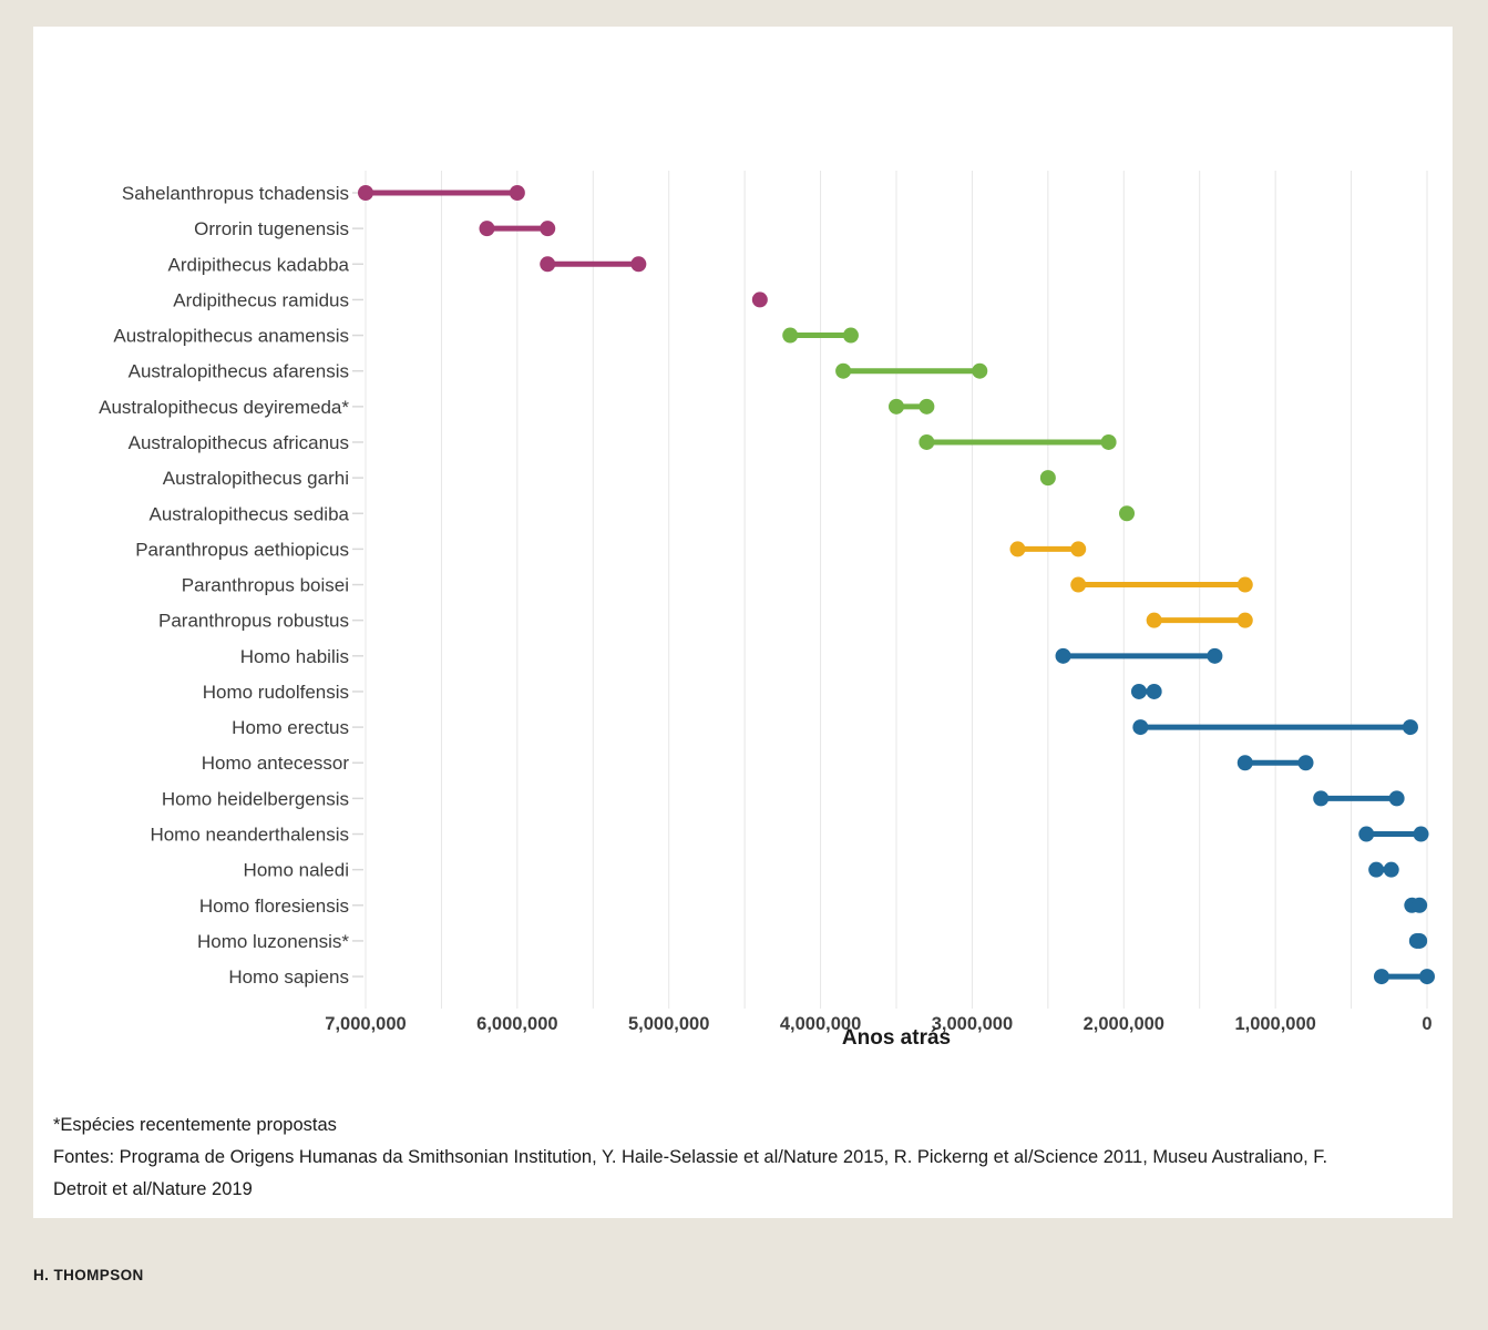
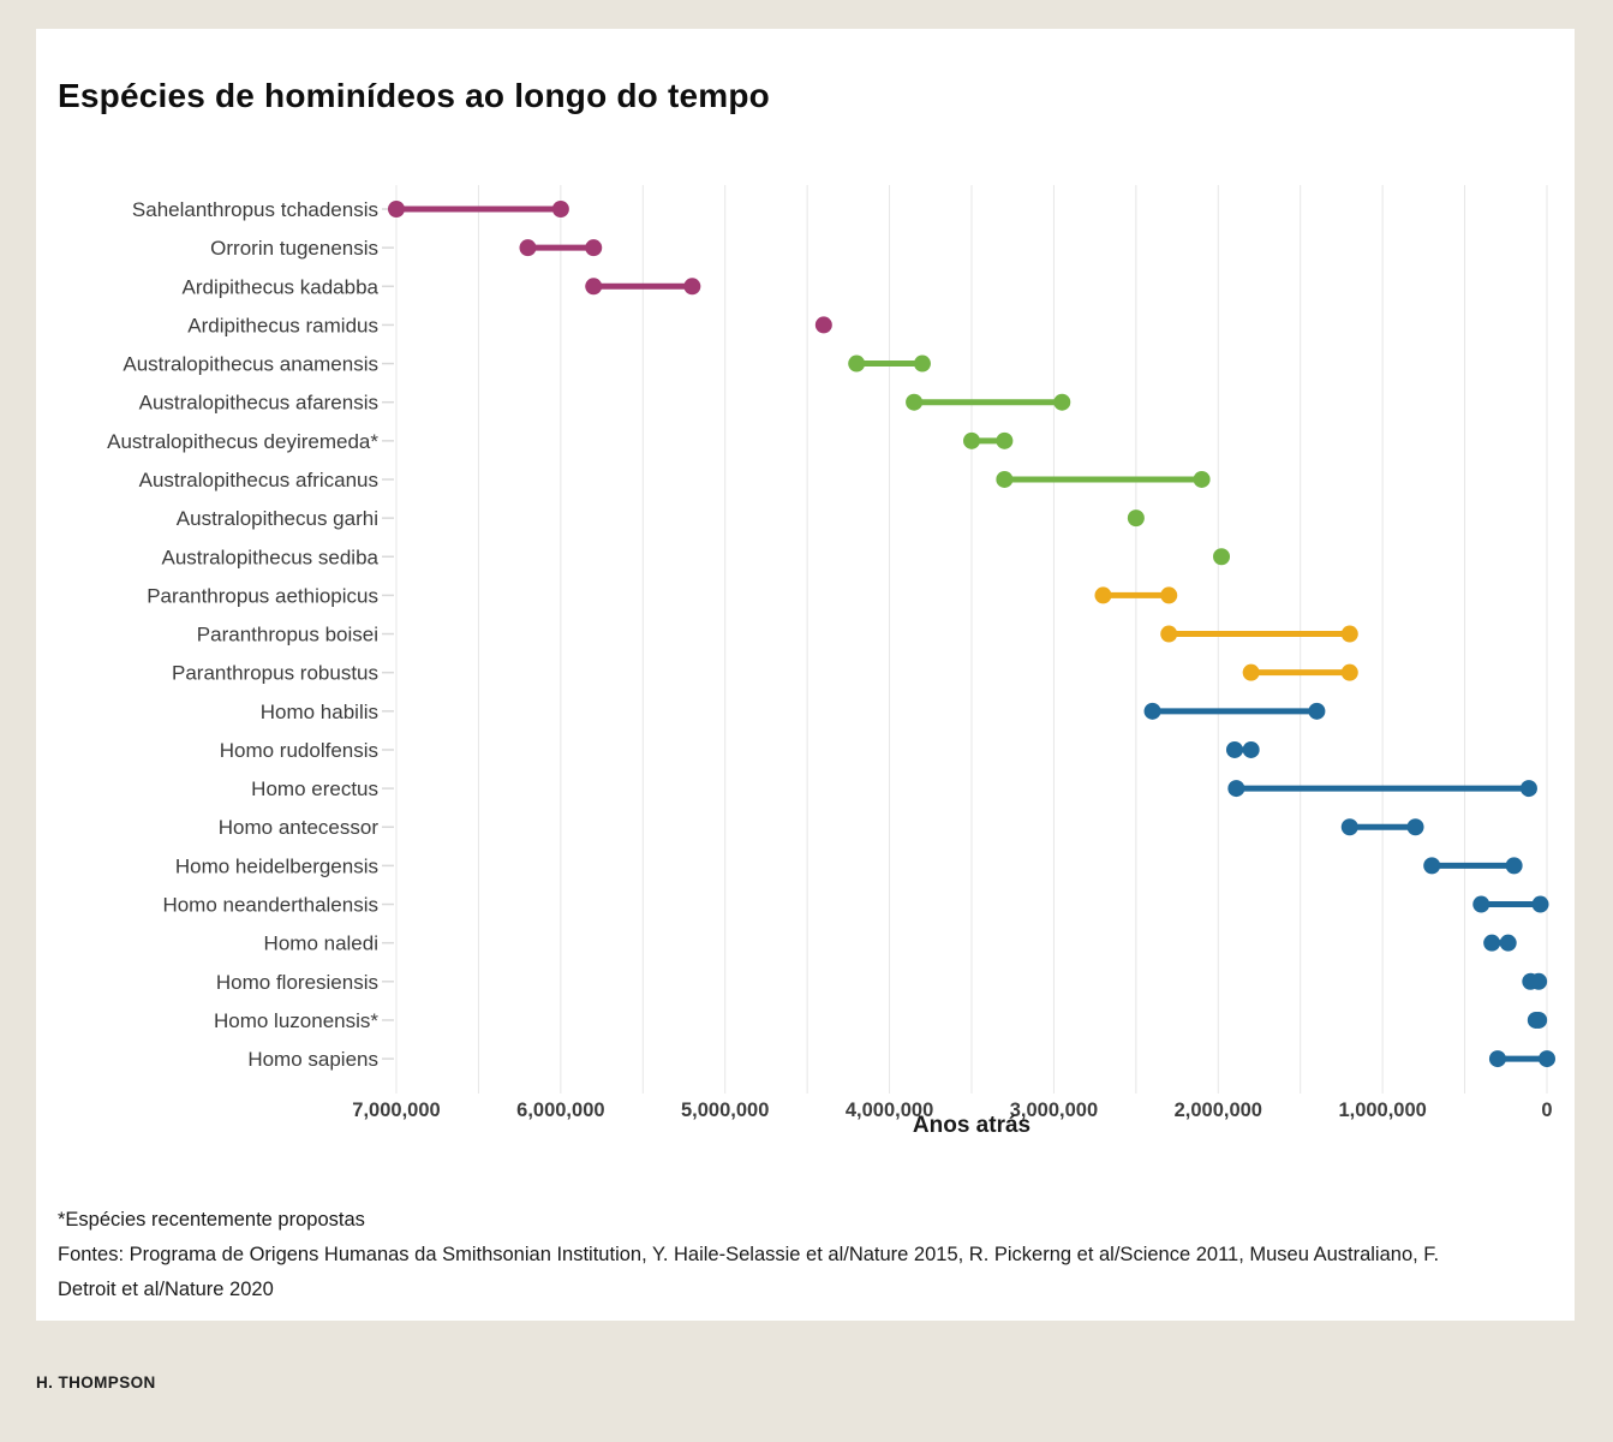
+ Espécies de hominídeos ao longo do tempo
  Sahelanthropus tchadensis
  Orrorin tugenensis
  Ardipithecus kadabba
  Ardipithecus ramidus
  Australopithecus anamensis
  Australopithecus afarensis
  Australopithecus deyiremeda*
  Australopithecus africanus
  Australopithecus garhi
  Australopithecus sediba
  Paranthropus aethiopicus
  Paranthropus boisei
  Paranthropus robustus
  Homo habilis
  Homo rudolfensis
  Homo erectus
  Homo antecessor
  Homo heidelbergensis
  Homo neanderthalensis
  Homo naledi
  Homo floresiensis
  Homo luzonensis*
  Homo sapiens
  7,000,000
  6,000,000
  5,000,000
  4,000,000
  3,000,000
  2,000,000
  1,000,000
  0
  Anos atrás
  *Espécies recentemente propostas
- Fontes: Programa de Origens Humanas da Smithsonian Institution, Y. Haile-Selassie et al/Nature 2015, R. Pickerng et al/Science 2011, Museu Australiano, F. Detroit et al/Nature 2019
+ Fontes: Programa de Origens Humanas da Smithsonian Institution, Y. Haile-Selassie et al/Nature 2015, R. Pickerng et al/Science 2011, Museu Australiano, F. Detroit et al/Nature 2020
  H. THOMPSON
